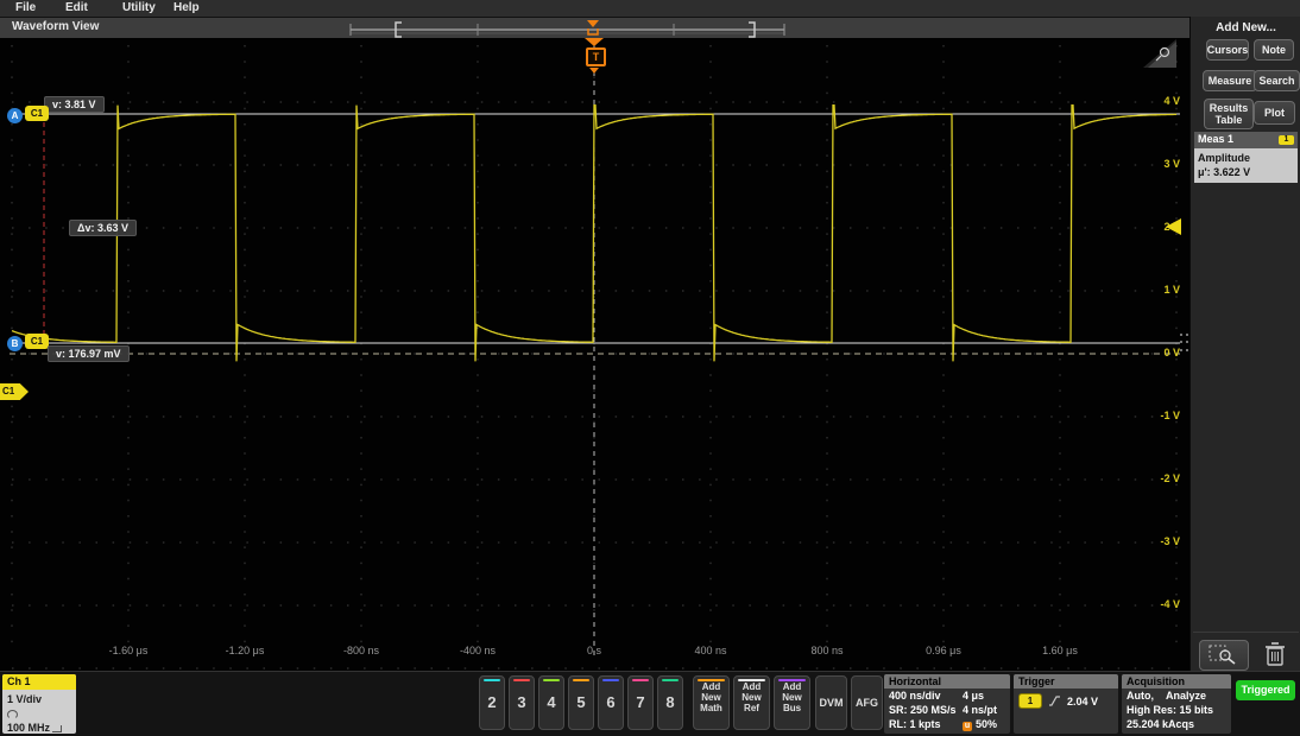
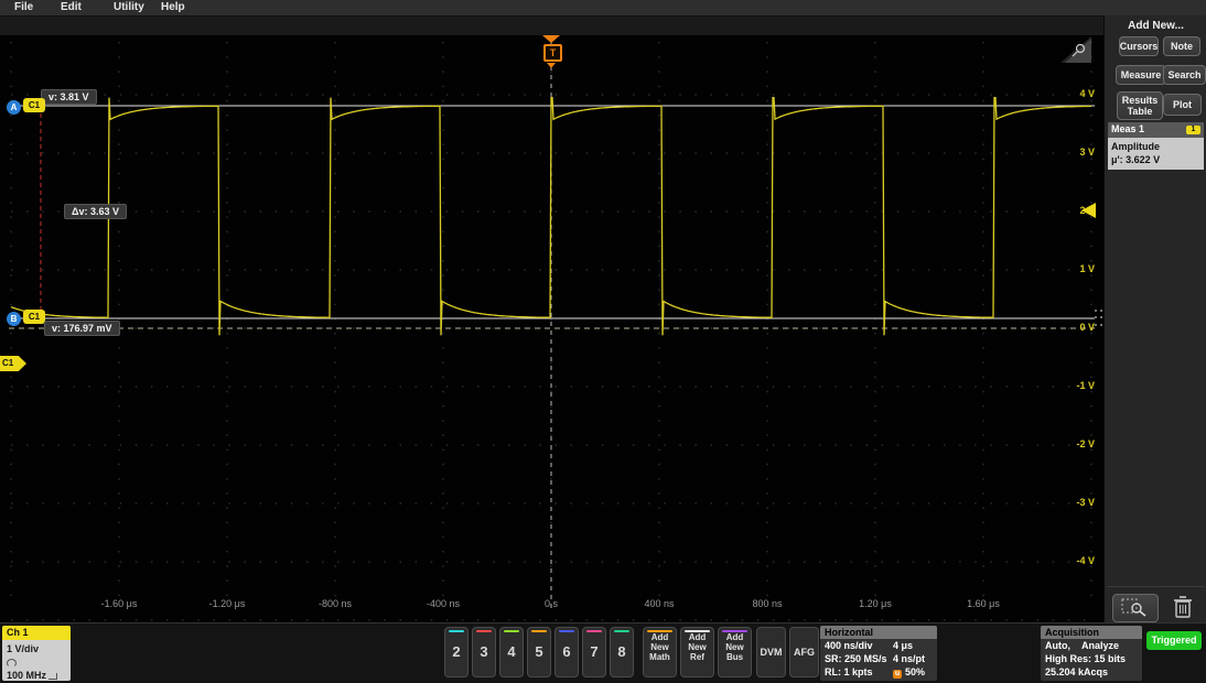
  File
  Edit
  Utility
  Help
- Waveform View
  -1.60 μs
  -1.20 μs
  -800 ns
  -400 ns
  0 s
  400 ns
  800 ns
- 0.96 μs
+ 1.20 μs
  1.60 μs
  4 V
  3 V
  2 V
  1 V
  0 V
  -1 V
  -2 V
  -3 V
  -4 V
  v: 3.81 V
  A
  C1
  Δv: 3.63 V
  B
  C1
  v: 176.97 mV
  C1
  T
  Add New...
  Cursors
  Note
  Measure
  Search
  Results Table
  Plot
  Meas 1
  Amplitude
  μ': 3.622 V
  Ch 1
  1 V/div
  100 MHz
  2
  3
  4
  5
  6
  7
  8
  Add
  New
  Math
  Add
  New
  Ref
  Add
  New
  Bus
  DVM
  AFG
  Horizontal
  400 ns/div
  4 μs
  SR: 250 MS/s
  4 ns/pt
  RL: 1 kpts
  50%
- Trigger
- 1
- 2.04 V
  Acquisition
  Auto,
  Analyze
  High Res: 15 bits
  25.204 kAcqs
  Triggered
